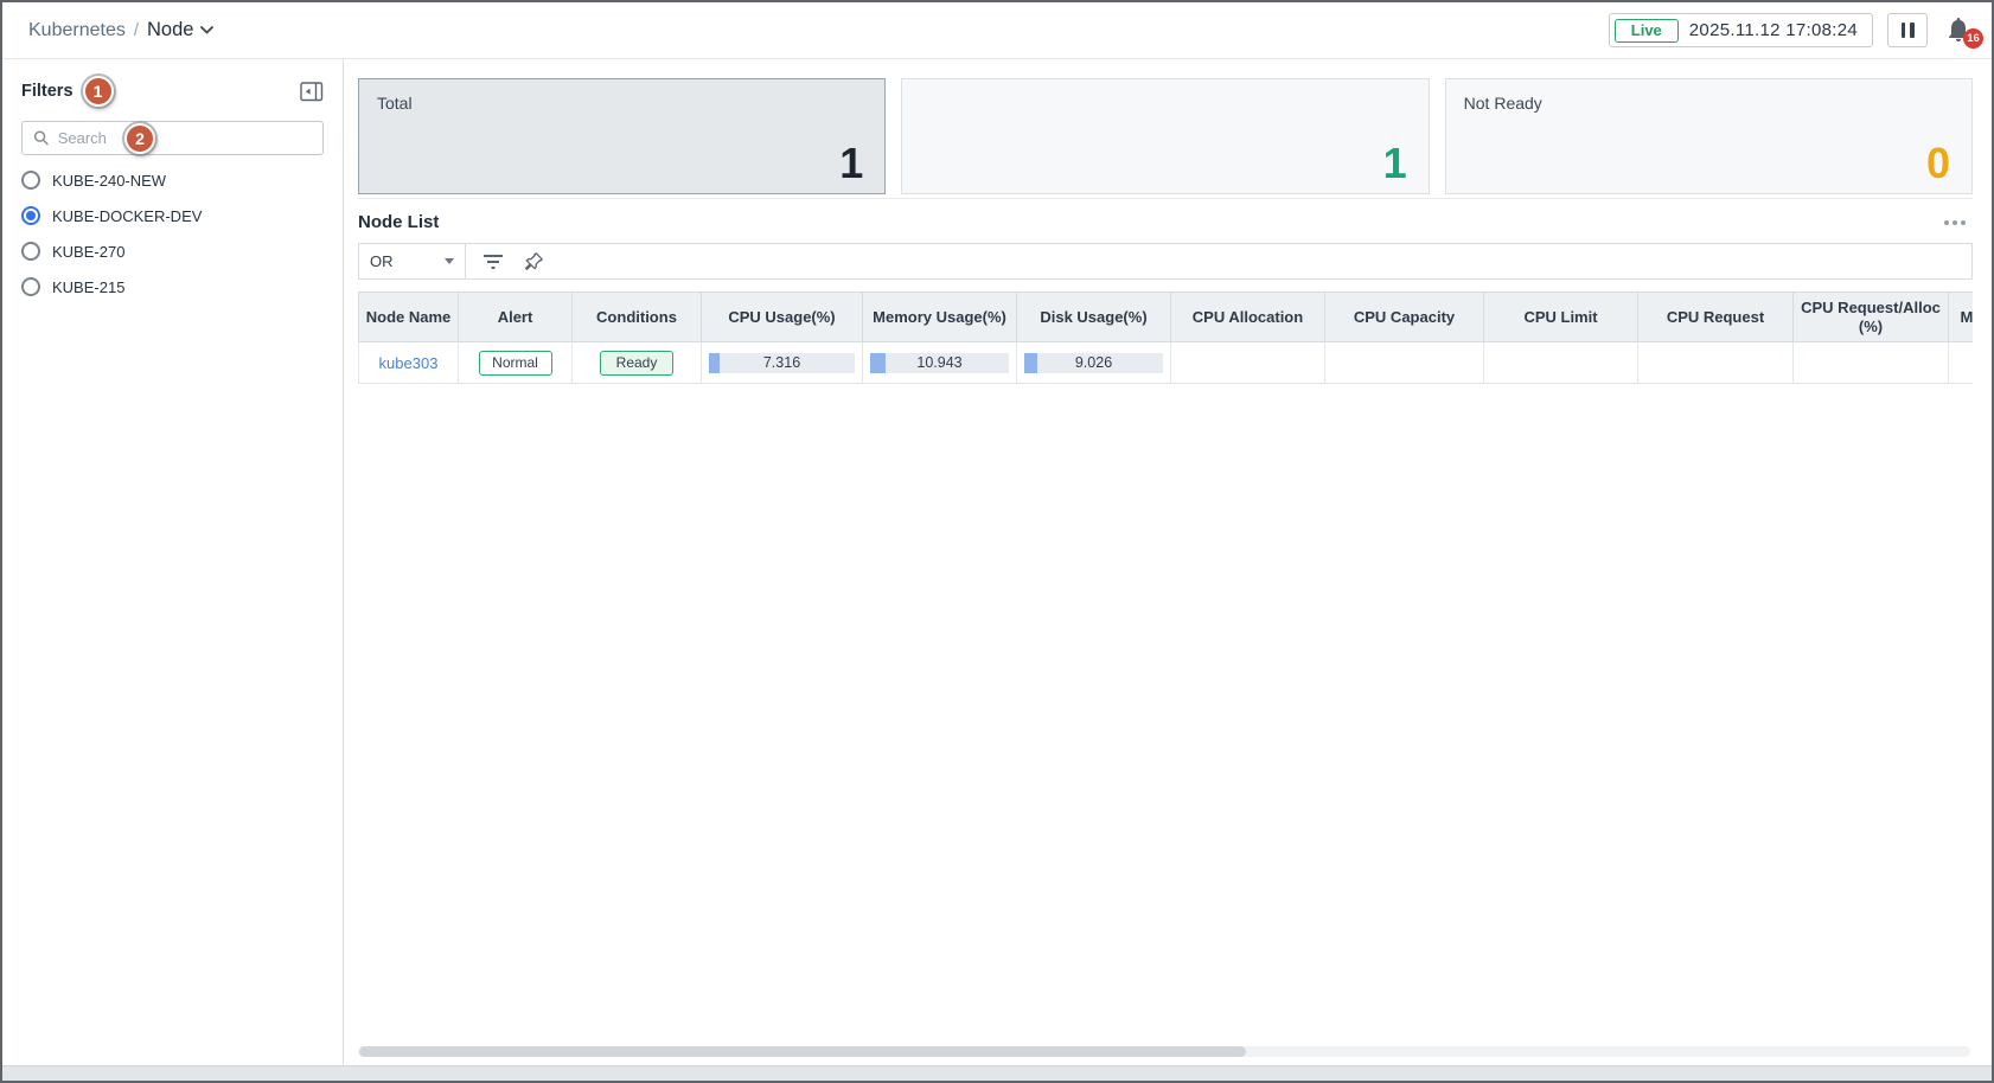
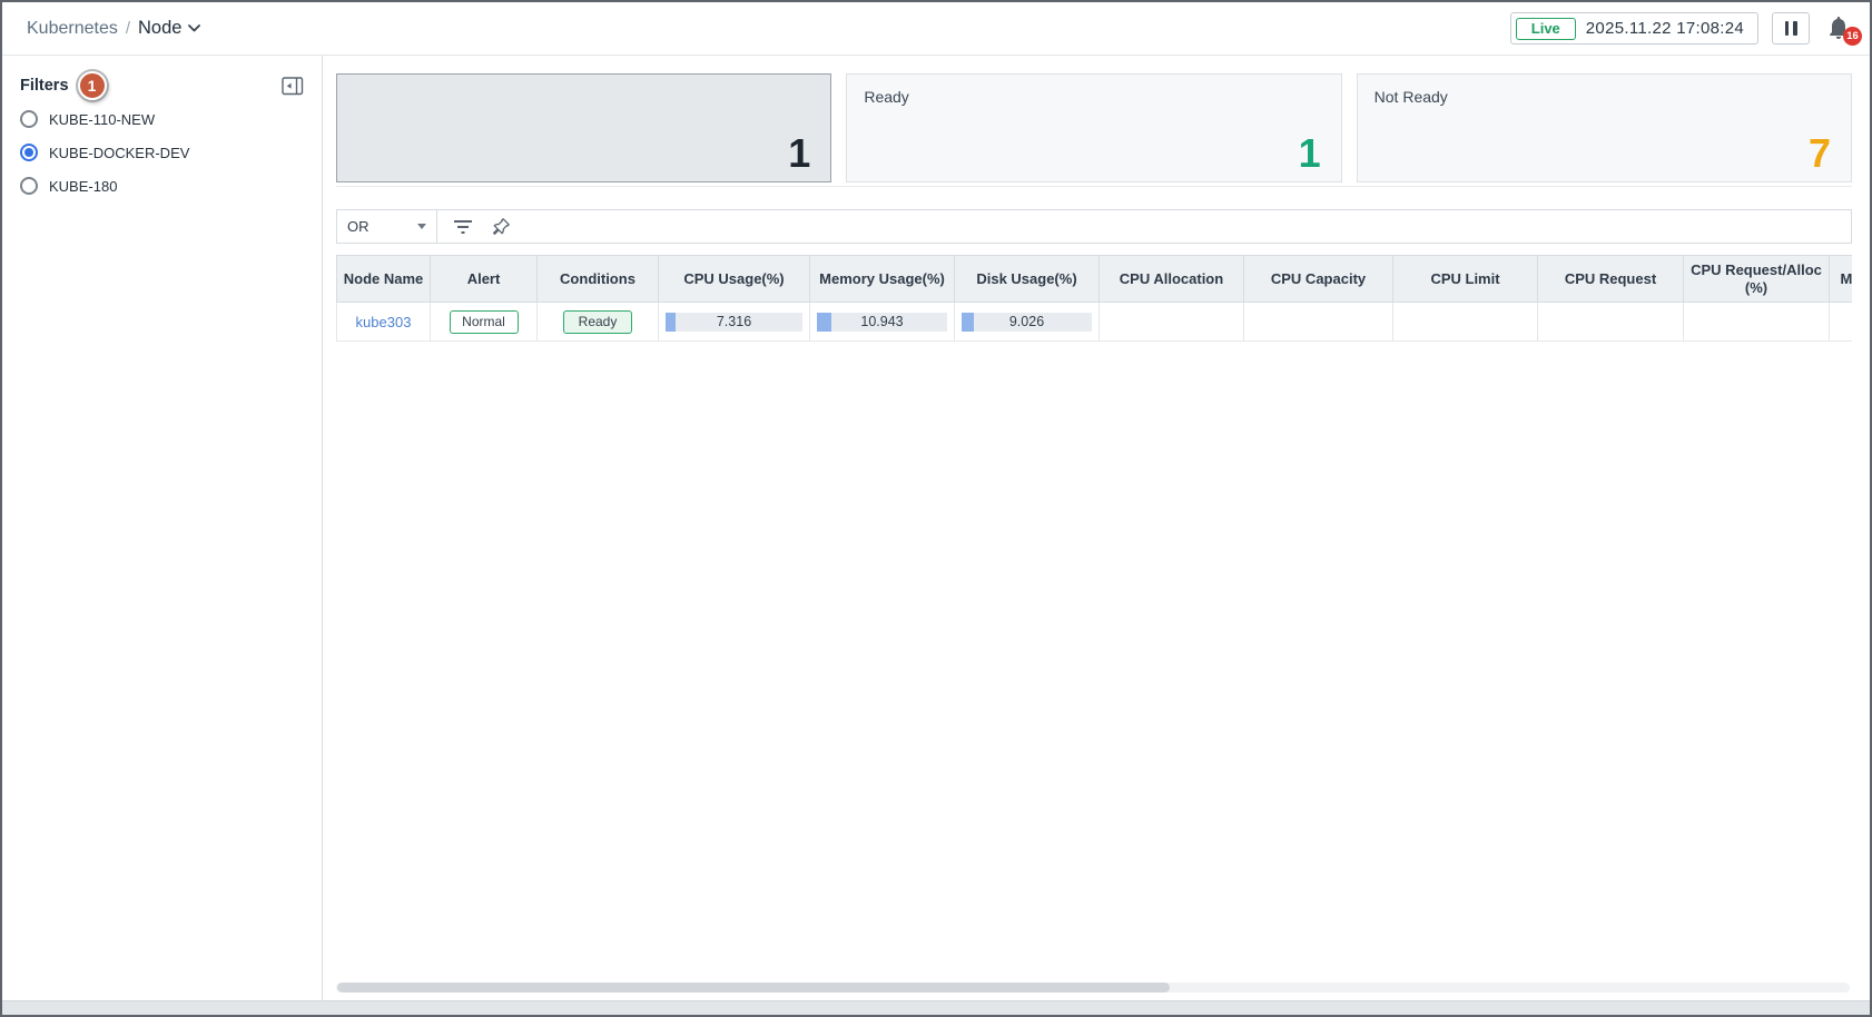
  Kubernetes
  /
  Node
  Live
- 2025.11.12 17:08:24
+ 2025.11.22 17:08:24
  16
  Filters
  1
- Search
- 2
- KUBE-240-NEW
+ KUBE-110-NEW
  KUBE-DOCKER-DEV
- KUBE-270
+ KUBE-180
- KUBE-215
- Total
  1
+ Ready
  1
  Not Ready
- 0
+ 7
- Node List
  OR
  Node Name	Alert	Conditions	CPU Usage(%)	Memory Usage(%)	Disk Usage(%)	CPU Allocation	CPU Capacity	CPU Limit	CPU Request	CPU Request/Alloc (%)	M
  kube303	Normal	Ready	7.316	10.943	9.026
